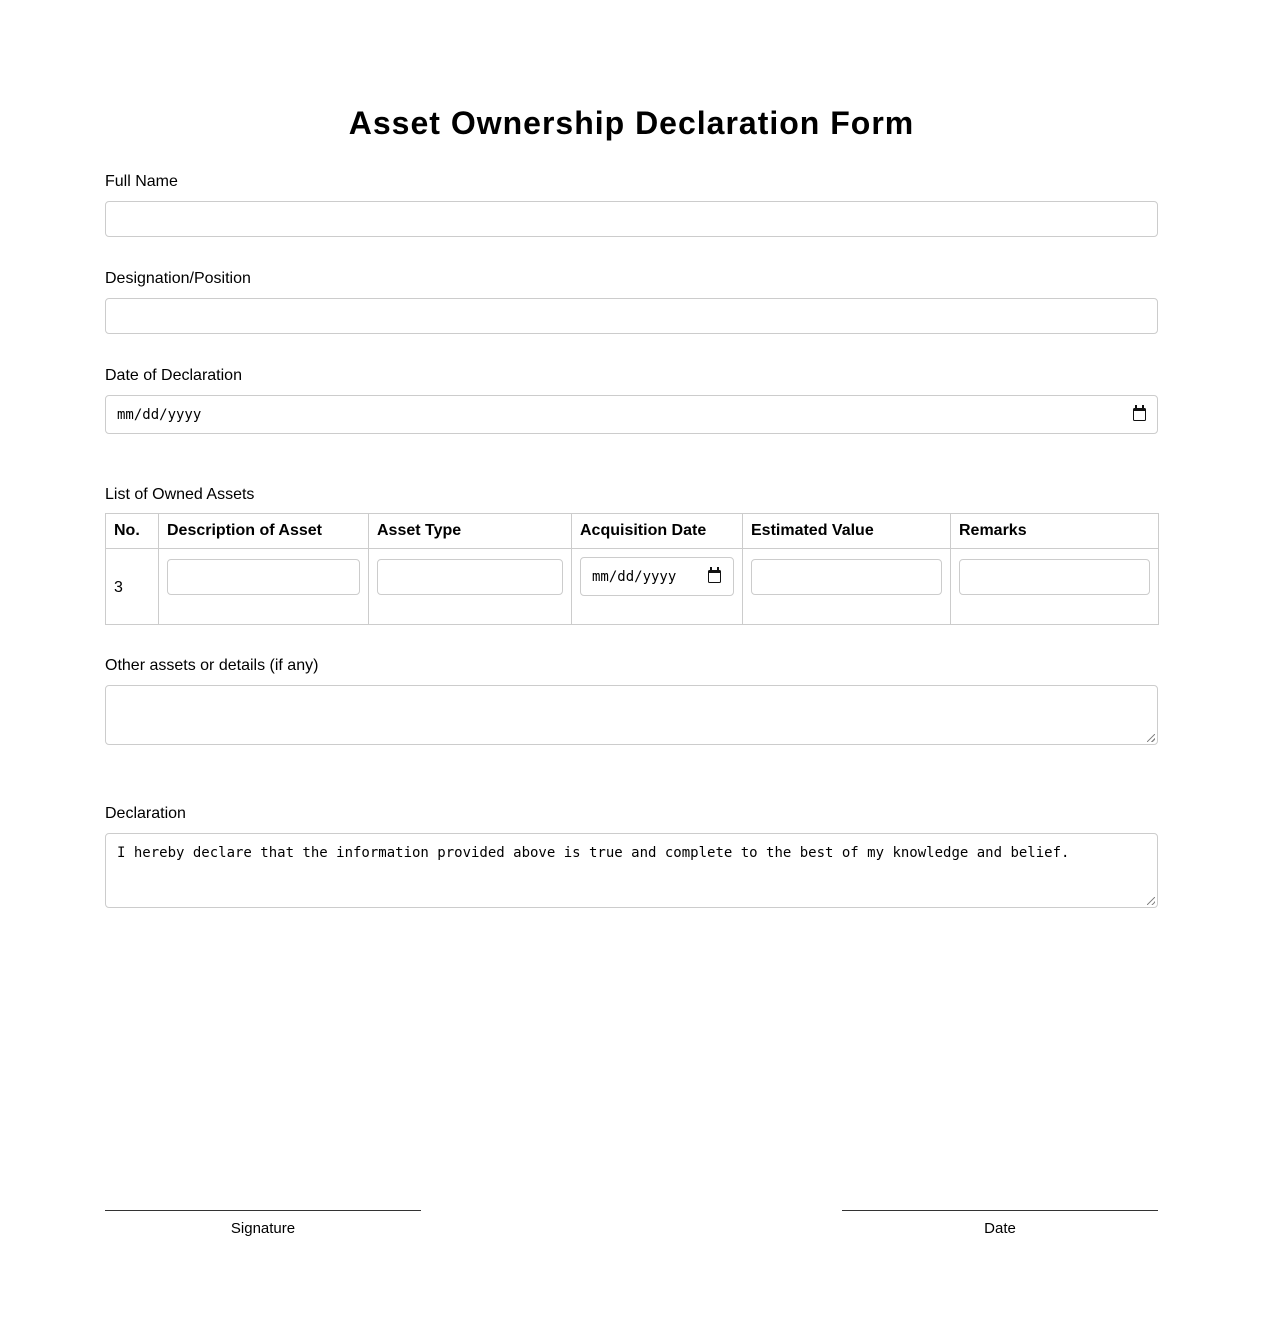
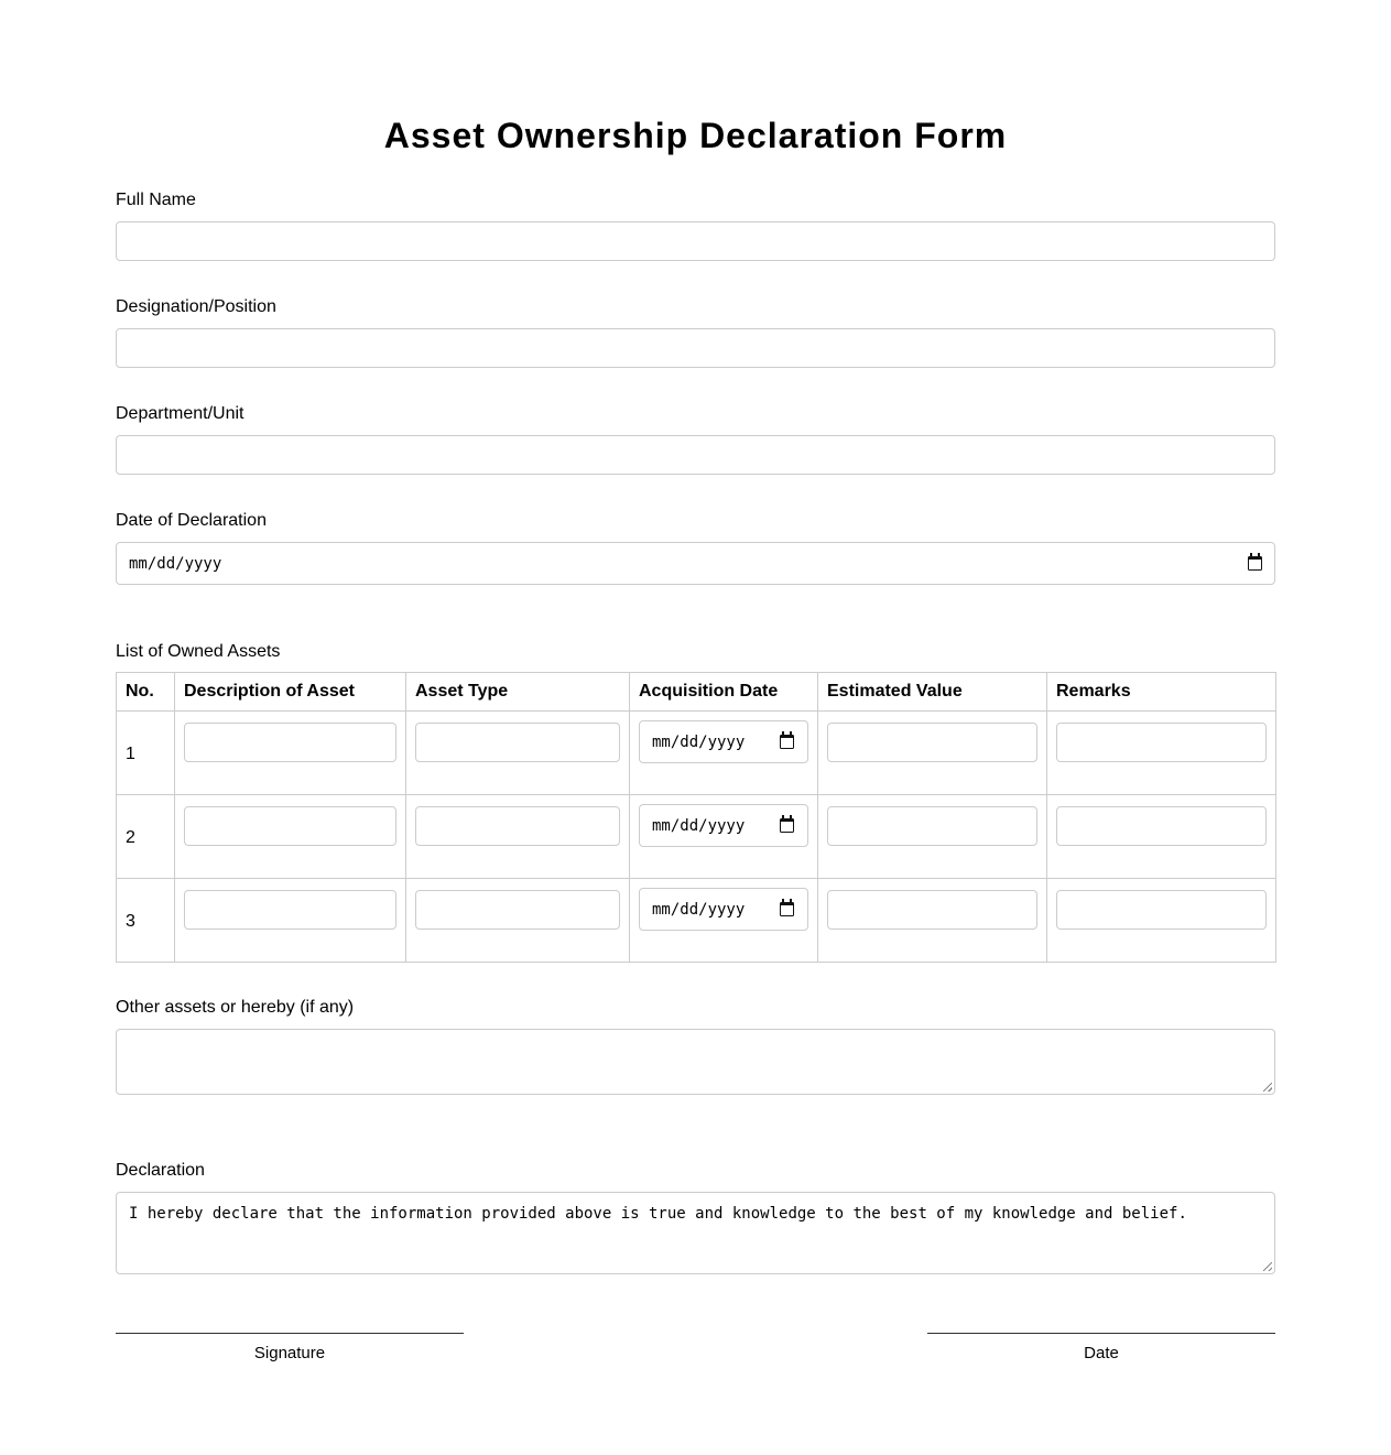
  Asset Ownership Declaration Form
  Full Name
  Designation/Position
+ Department/Unit
  Date of Declaration
  mm/dd/yyyy
  List of Owned Assets
  No.	Description of Asset	Asset Type	Acquisition Date	Estimated Value	Remarks
+ 1			mm/dd/yyyy
+ 2			mm/dd/yyyy
  3			mm/dd/yyyy
- Other assets or details (if any)
+ Other assets or hereby (if any)
  Declaration
- I hereby declare that the information provided above is true and complete to the best of my knowledge and belief.
+ I hereby declare that the information provided above is true and knowledge to the best of my knowledge and belief.
  Signature
  Date
